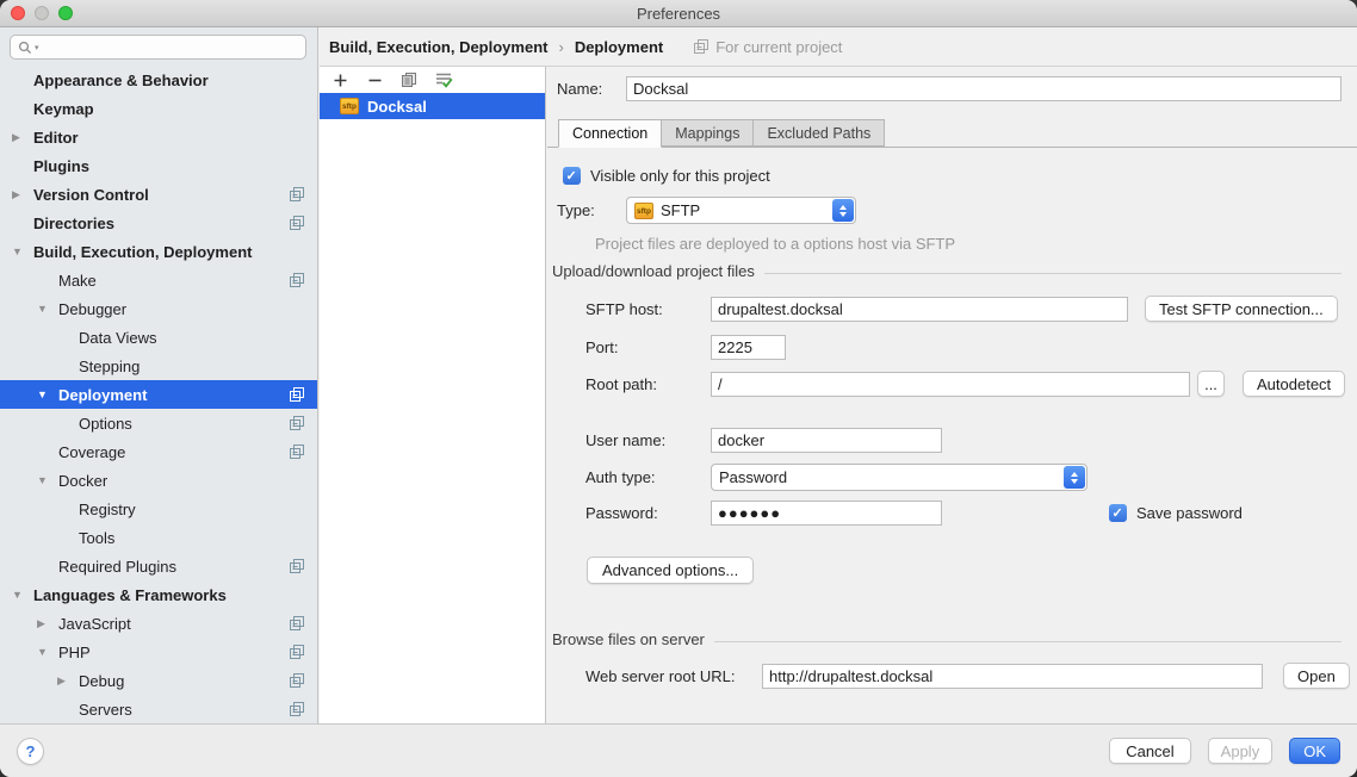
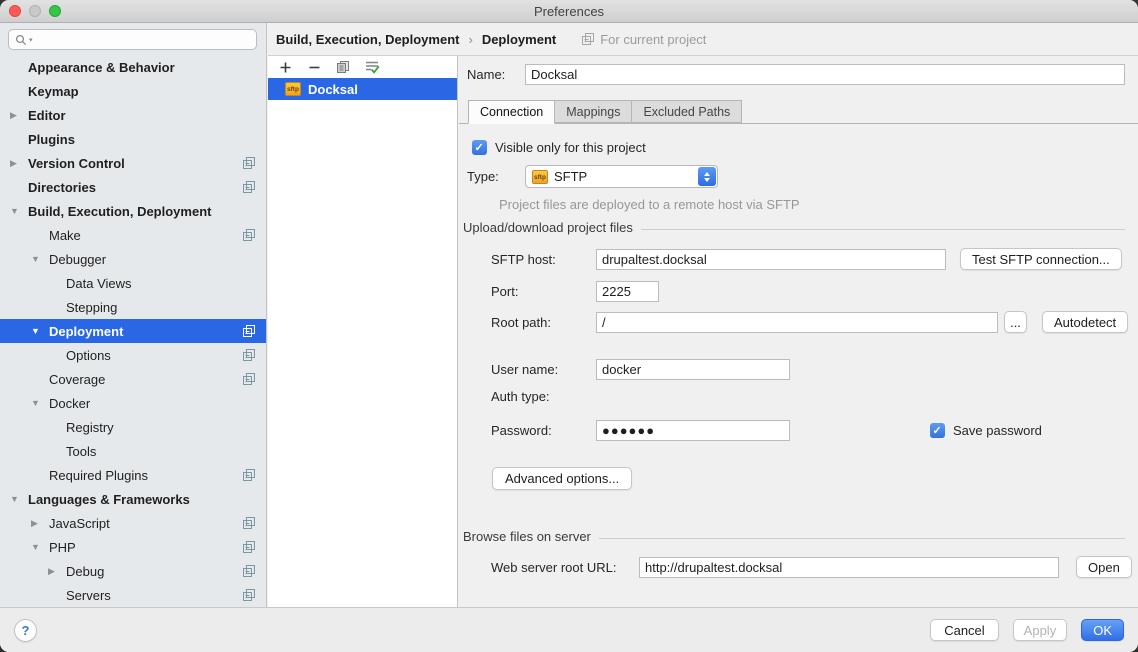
  Preferences
  Appearance & Behavior
  Keymap
  Editor
  Plugins
  Version Control
  Directories
  Build, Execution, Deployment
  Make
  Debugger
  Data Views
  Stepping
  Deployment
  Options
  Coverage
  Docker
  Registry
  Tools
  Required Plugins
  Languages & Frameworks
  JavaScript
  PHP
  Debug
  Servers
  Build, Execution, Deployment
  ›
  Deployment
  For current project
  Docksal
  Name:
  Docksal
  Connection
  Mappings
  Excluded Paths
  Visible only for this project
  Type:
  SFTP
- Project files are deployed to a options host via SFTP
+ Project files are deployed to a remote host via SFTP
  Upload/download project files
  SFTP host:
  drupaltest.docksal
  Test SFTP connection...
  Port:
  2225
  Root path:
  /
  ...
  Autodetect
  User name:
  docker
  Auth type:
- Password
  Password:
  ●●●●●●
  Save password
  Advanced options...
  Browse files on server
  Web server root URL:
  http://drupaltest.docksal
  Open
  ?
  Cancel
  Apply
  OK
